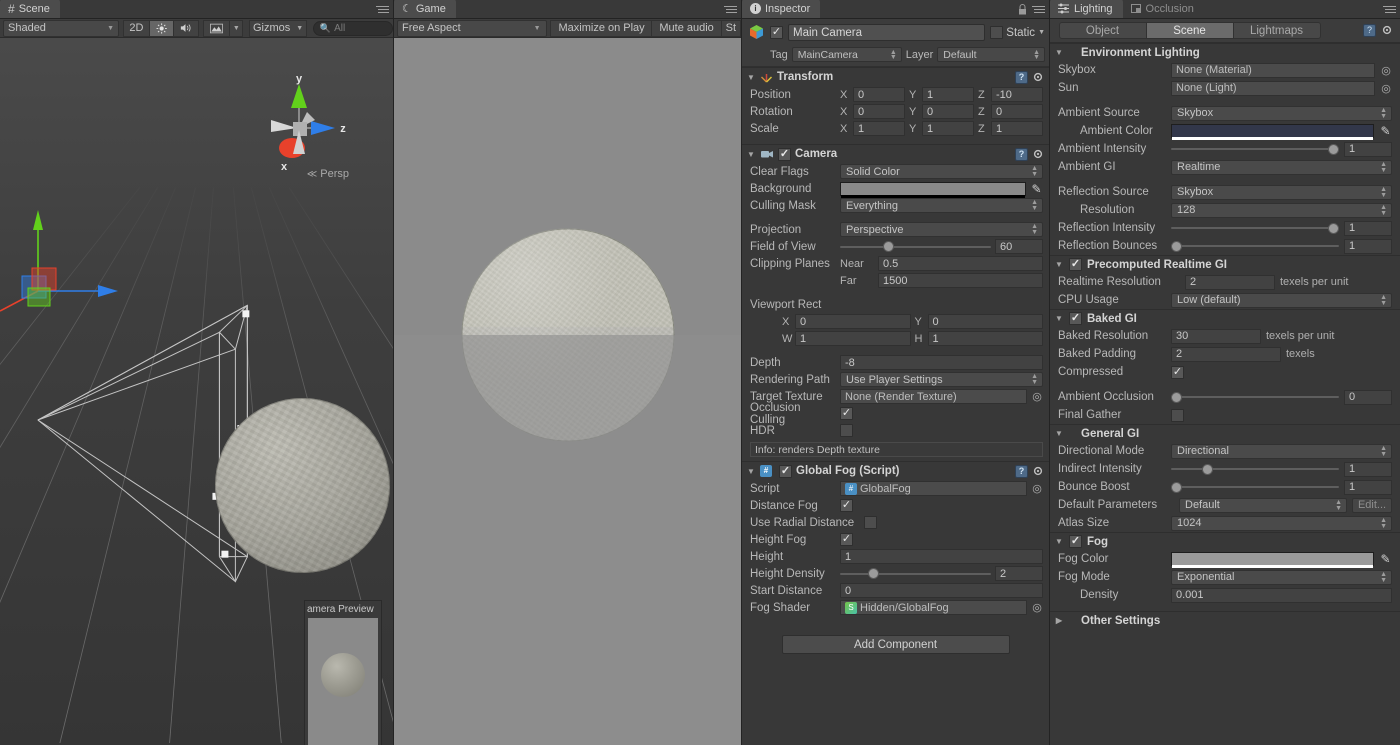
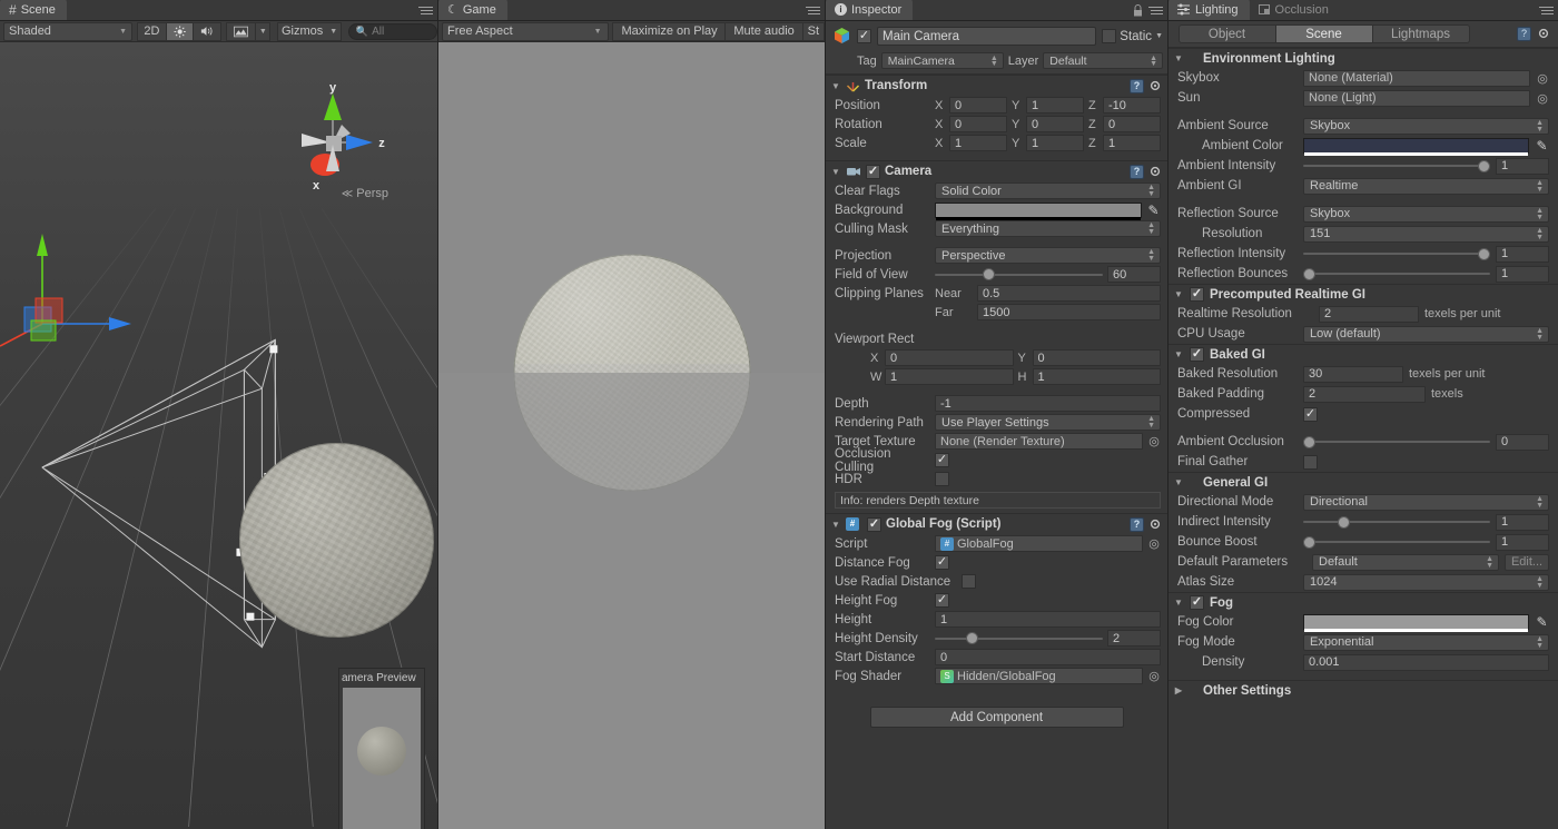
  #
  Scene
  Shaded
  2D
  Gizmos
  🔍
  All
  y
  z
  x
  ≪
  Persp
  amera Preview
  ☾
  Game
  Free Aspect
  Maximize on Play
  Mute audio
  St
  i
  Inspector
  ✓
  Main Camera
  Static
  Tag
  MainCamera
  Layer
  Default
  ▼
  Transform
  ?
  Position
  X
  0
  Y
  1
  Z
  -10
  Rotation
  X
  0
  Y
  0
  Z
  0
  Scale
  X
  1
  Y
  1
  Z
  1
  ▼
  ✓
  Camera
  ?
  Clear Flags
  Solid Color
  Background
  ✎
  Culling Mask
  Everything
  Projection
  Perspective
  Field of View
  60
  Clipping Planes
  Near
  0.5
  Far
  1500
  Viewport Rect
  X
  0
  Y
  0
  W
  1
  H
  1
  Depth
- -8
+ -1
  Rendering Path
  Use Player Settings
  Target Texture
  None (Render Texture)
  ◎
  Occlusion Culling
  ✓
  HDR
  Info: renders Depth texture
  ▼
  #
  ✓
  Global Fog (Script)
  ?
  Script
  #
  GlobalFog
  ◎
  Distance Fog
  ✓
  Use Radial Distance
  Height Fog
  ✓
  Height
  1
  Height Density
  2
  Start Distance
  0
  Fog Shader
  S
  Hidden/GlobalFog
  ◎
  Add Component
  Lighting
  Occlusion
  Object
  Scene
  Lightmaps
  ?
  ▼
  Environment Lighting
  Skybox
  None (Material)
  ◎
  Sun
  None (Light)
  ◎
  Ambient Source
  Skybox
  Ambient Color
  ✎
  Ambient Intensity
  1
  Ambient GI
  Realtime
  Reflection Source
  Skybox
  Resolution
- 128
+ 151
  Reflection Intensity
  1
  Reflection Bounces
  1
  ▼
  ✓
  Precomputed Realtime GI
  Realtime Resolution
  2
  texels per unit
  CPU Usage
  Low (default)
  ▼
  ✓
  Baked GI
  Baked Resolution
  30
  texels per unit
  Baked Padding
  2
  texels
  Compressed
  ✓
  Ambient Occlusion
  0
  Final Gather
  ▼
  General GI
  Directional Mode
  Directional
  Indirect Intensity
  1
  Bounce Boost
  1
  Default Parameters
  Default
  Edit...
  Atlas Size
  1024
  ▼
  ✓
  Fog
  Fog Color
  ✎
  Fog Mode
  Exponential
  Density
  0.001
  ▶
  Other Settings
